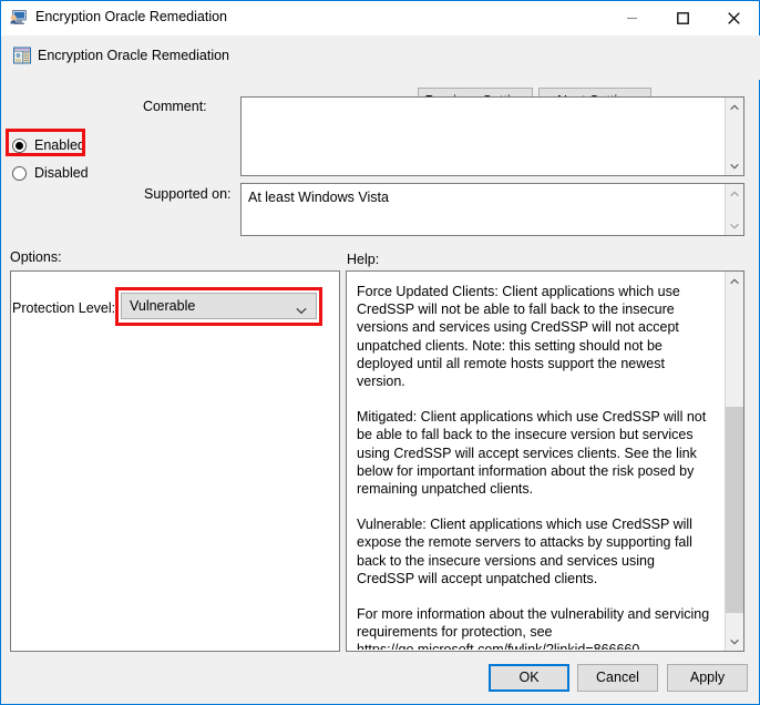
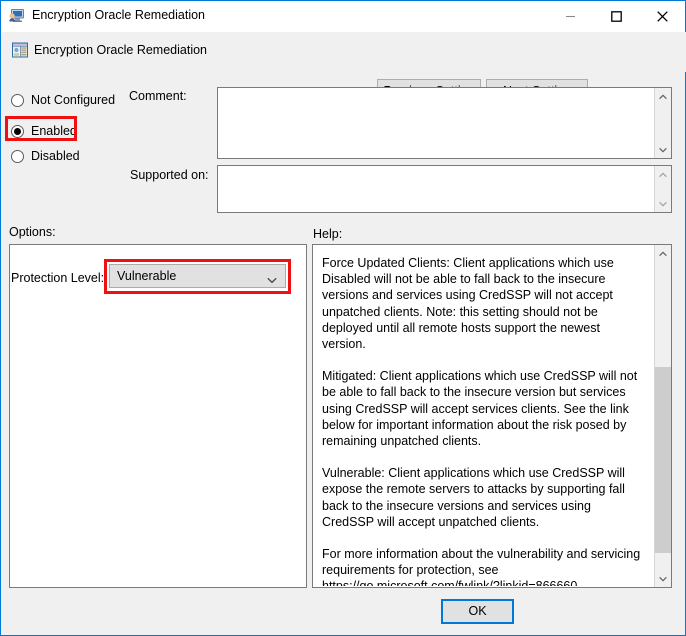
  Encryption Oracle Remediation
  Encryption Oracle Remediation
+ Not Configured
  Enabled
  Disabled
  Comment:
  Supported on:
- At least Windows Vista
  Options:
  Help:
  Protection Level:
  Vulnerable
- Force Updated Clients: Client applications which use CredSSP will not be able to fall back to the insecure versions and services using CredSSP will not accept unpatched clients. Note: this setting should not be deployed until all remote hosts support the newest version.
+ Force Updated Clients: Client applications which use Disabled will not be able to fall back to the insecure versions and services using CredSSP will not accept unpatched clients. Note: this setting should not be deployed until all remote hosts support the newest version.
  Mitigated: Client applications which use CredSSP will not be able to fall back to the insecure version but services using CredSSP will accept services clients. See the link below for important information about the risk posed by remaining unpatched clients.
  Vulnerable: Client applications which use CredSSP will expose the remote servers to attacks by supporting fall back to the insecure versions and services using CredSSP will accept unpatched clients.
  OK
- Cancel
- Apply
